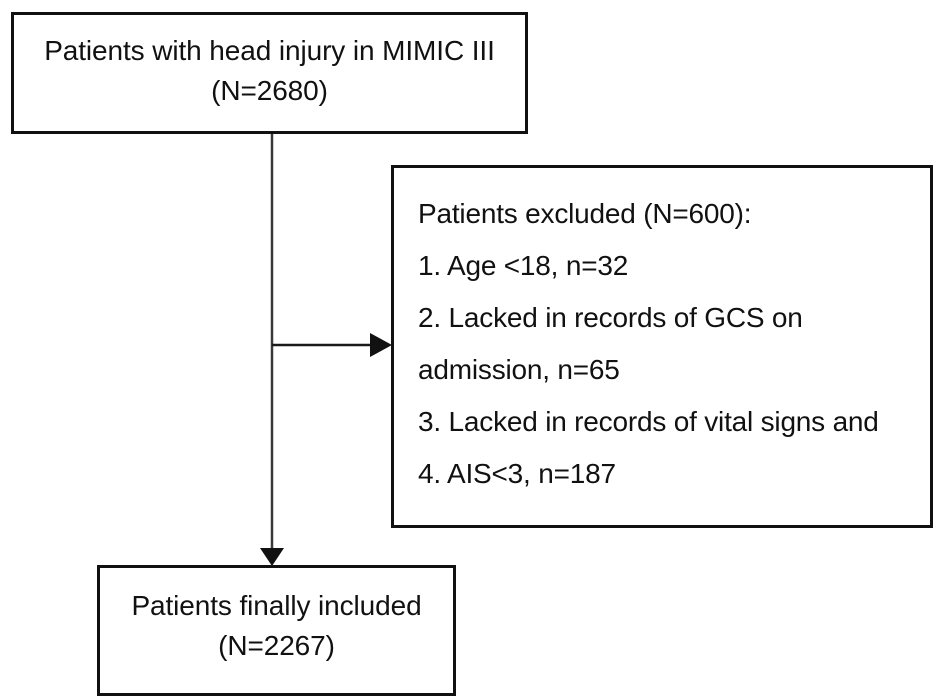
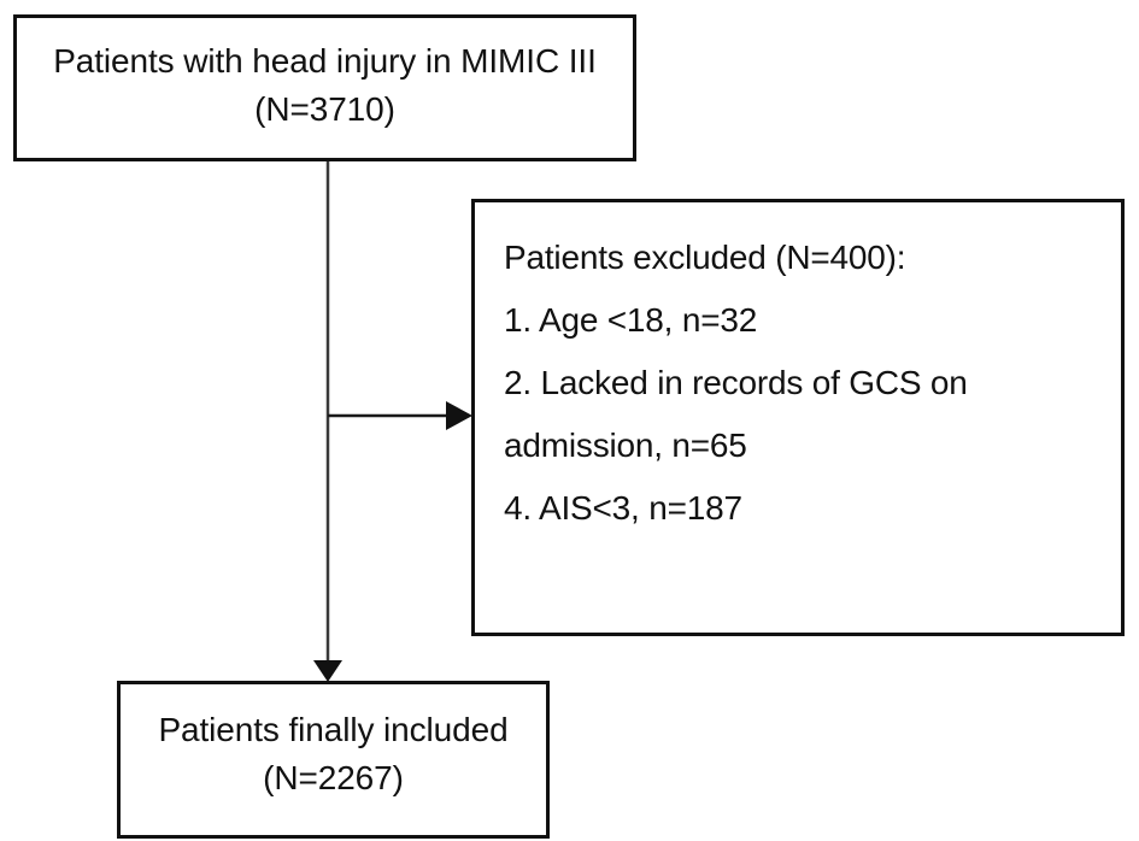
  Patients with head injury in MIMIC III
- (N=2680)
+ (N=3710)
- Patients excluded (N=600):
+ Patients excluded (N=400):
  1. Age <18, n=32
  2. Lacked in records of GCS on
  admission, n=65
- 3. Lacked in records of vital signs and
  4. AIS<3, n=187
  Patients finally included
  (N=2267)
